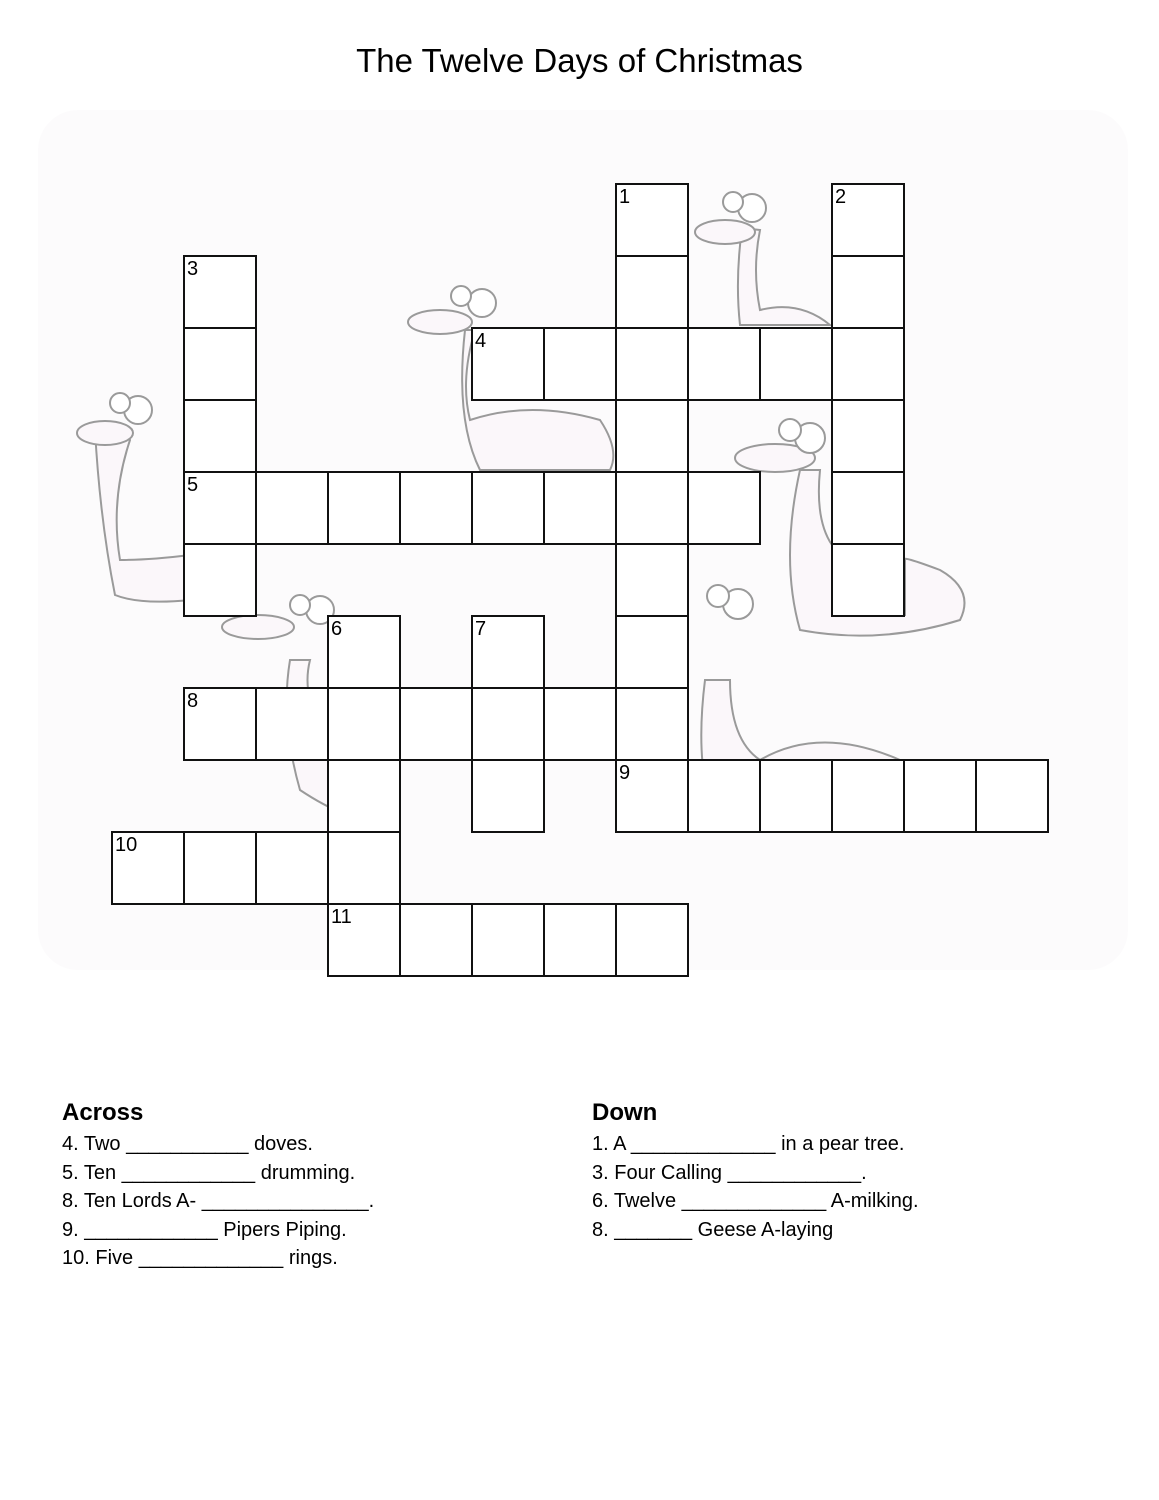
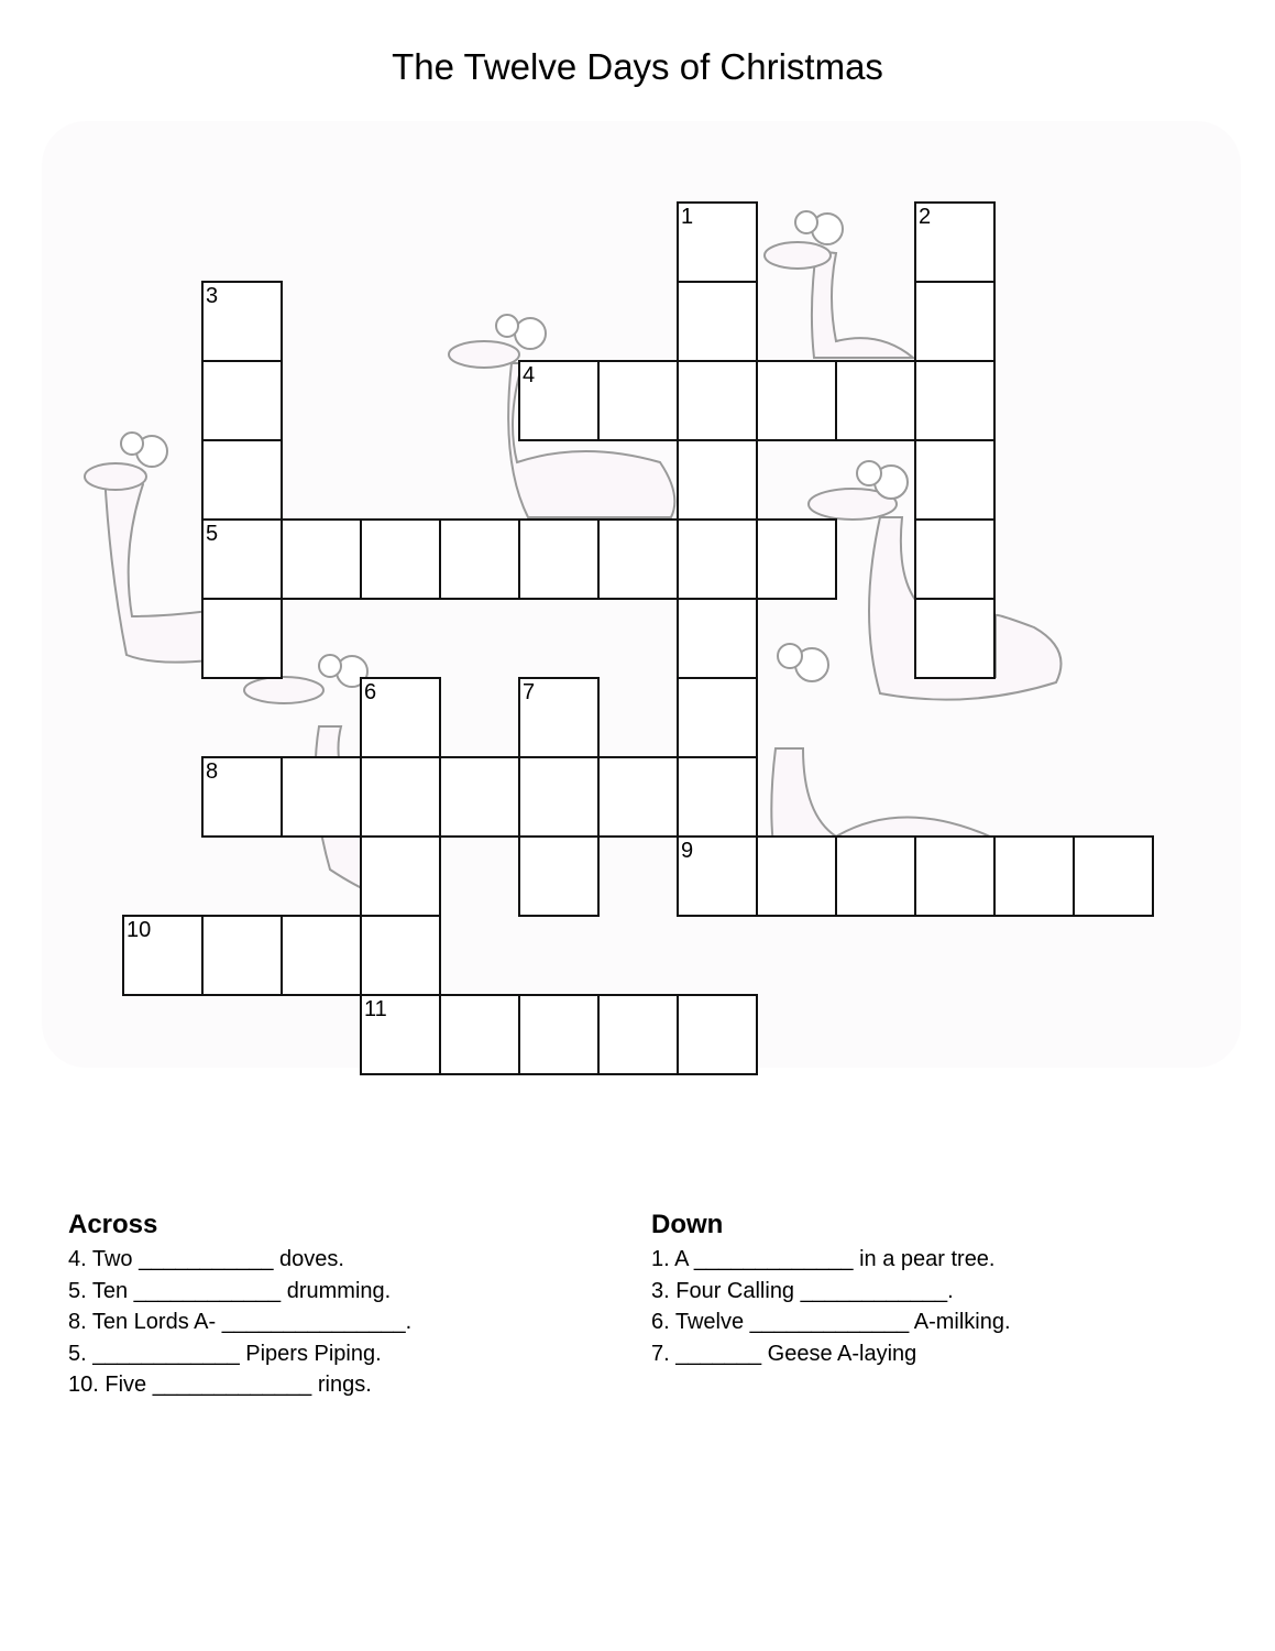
  The Twelve Days of Christmas
  1
  9
  2
  3
  5
  4
  6
  7
  8
  10
  11
  Across
  4. Two ___________ doves.
  5. Ten ____________ drumming.
  8. Ten Lords A- _______________.
- 9. ____________ Pipers Piping.
+ 5. ____________ Pipers Piping.
  10. Five _____________ rings.
  Down
  1. A _____________ in a pear tree.
  3. Four Calling ____________.
  6. Twelve _____________ A-milking.
- 8. _______ Geese A-laying
+ 7. _______ Geese A-laying
